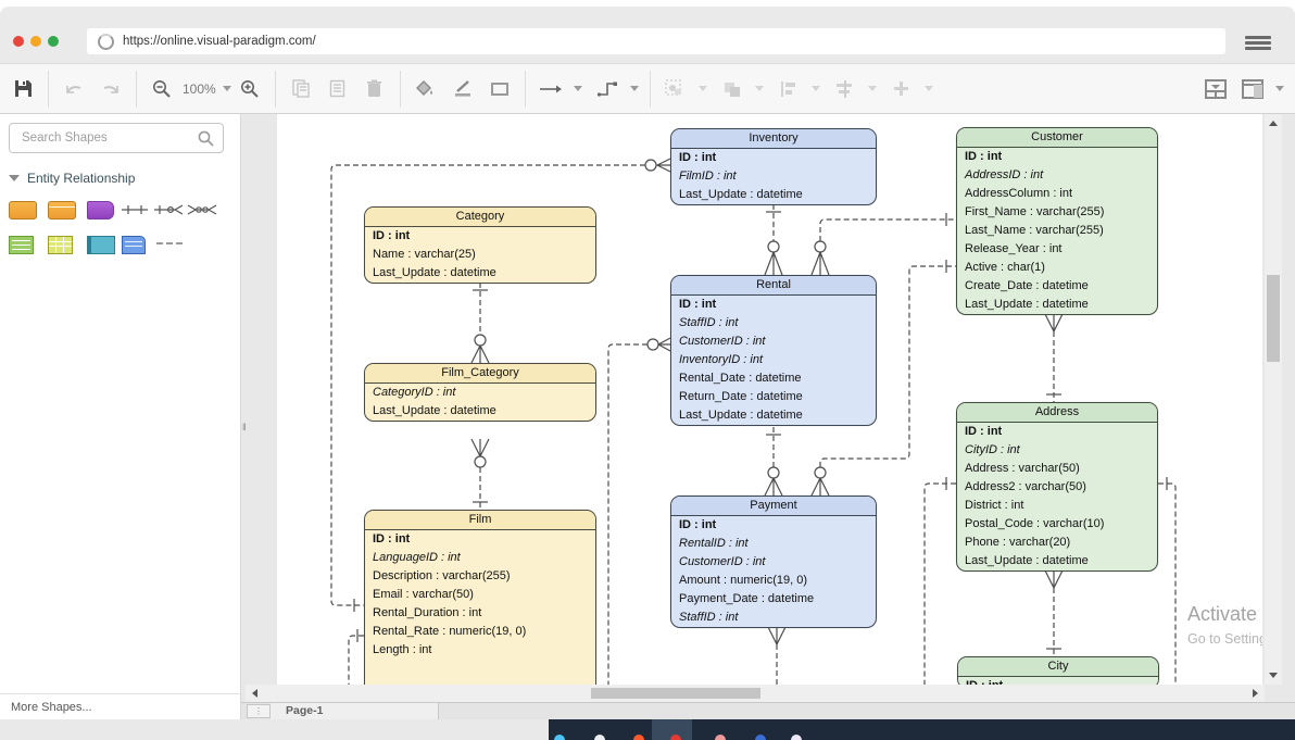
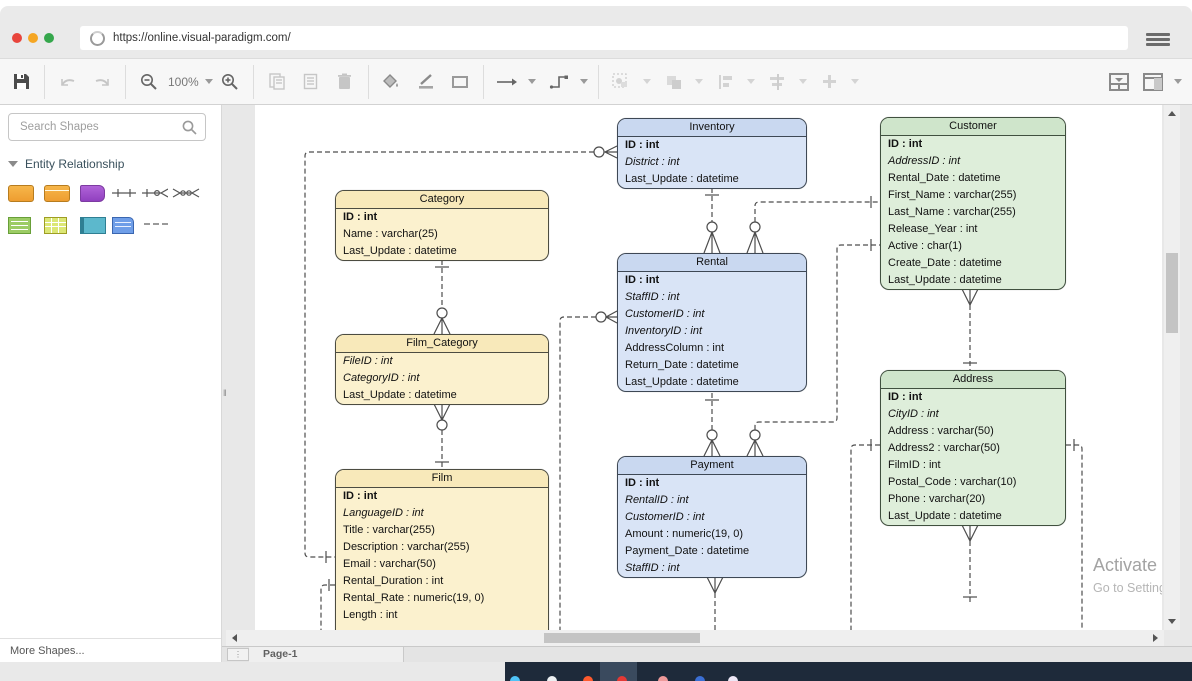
  https://online.visual-paradigm.com/
  100%
  Search Shapes
  Entity Relationship
  More Shapes...
  ‖
  Category
  ID : int
  Name : varchar(25)
  Last_Update : datetime
  Film_Category
+ FileID : int
  CategoryID : int
  Last_Update : datetime
  Film
  ID : int
  LanguageID : int
+ Title : varchar(255)
  Description : varchar(255)
  Email : varchar(50)
  Rental_Duration : int
  Rental_Rate : numeric(19, 0)
  Length : int
  Inventory
  ID : int
- FilmID : int
+ District : int
  Last_Update : datetime
  Rental
  ID : int
  StaffID : int
  CustomerID : int
  InventoryID : int
- Rental_Date : datetime
+ AddressColumn : int
  Return_Date : datetime
  Last_Update : datetime
  Payment
  ID : int
  RentalID : int
  CustomerID : int
  Amount : numeric(19, 0)
  Payment_Date : datetime
  StaffID : int
  Customer
  ID : int
  AddressID : int
- AddressColumn : int
+ Rental_Date : datetime
  First_Name : varchar(255)
  Last_Name : varchar(255)
  Release_Year : int
  Active : char(1)
  Create_Date : datetime
  Last_Update : datetime
  Address
  ID : int
  CityID : int
  Address : varchar(50)
  Address2 : varchar(50)
- District : int
+ FilmID : int
  Postal_Code : varchar(10)
  Phone : varchar(20)
  Last_Update : datetime
- City
  Activate
  Go to Settin
  ⋮
  Page-1
